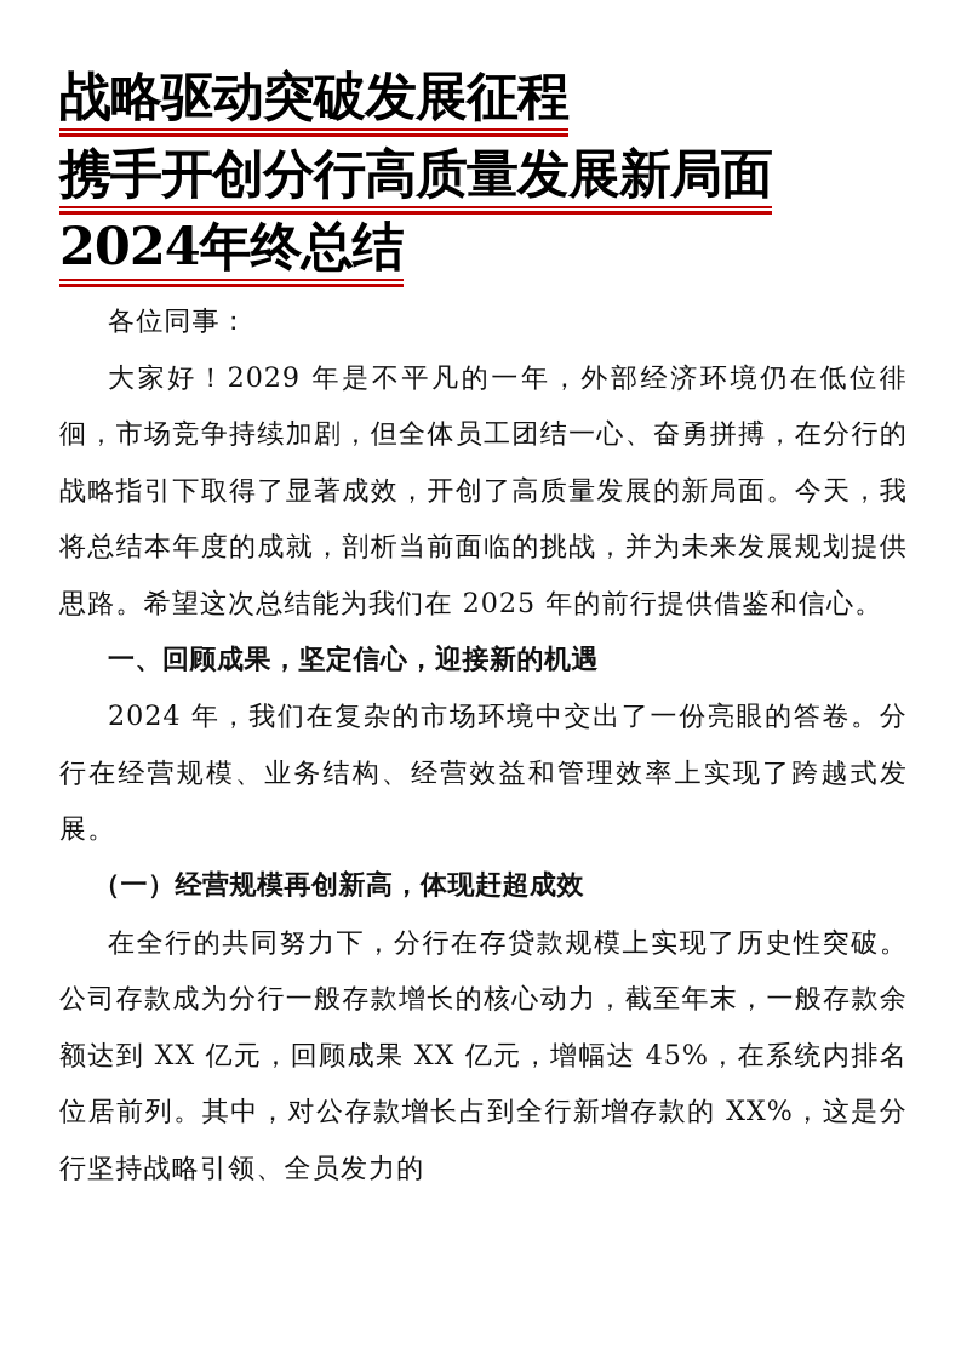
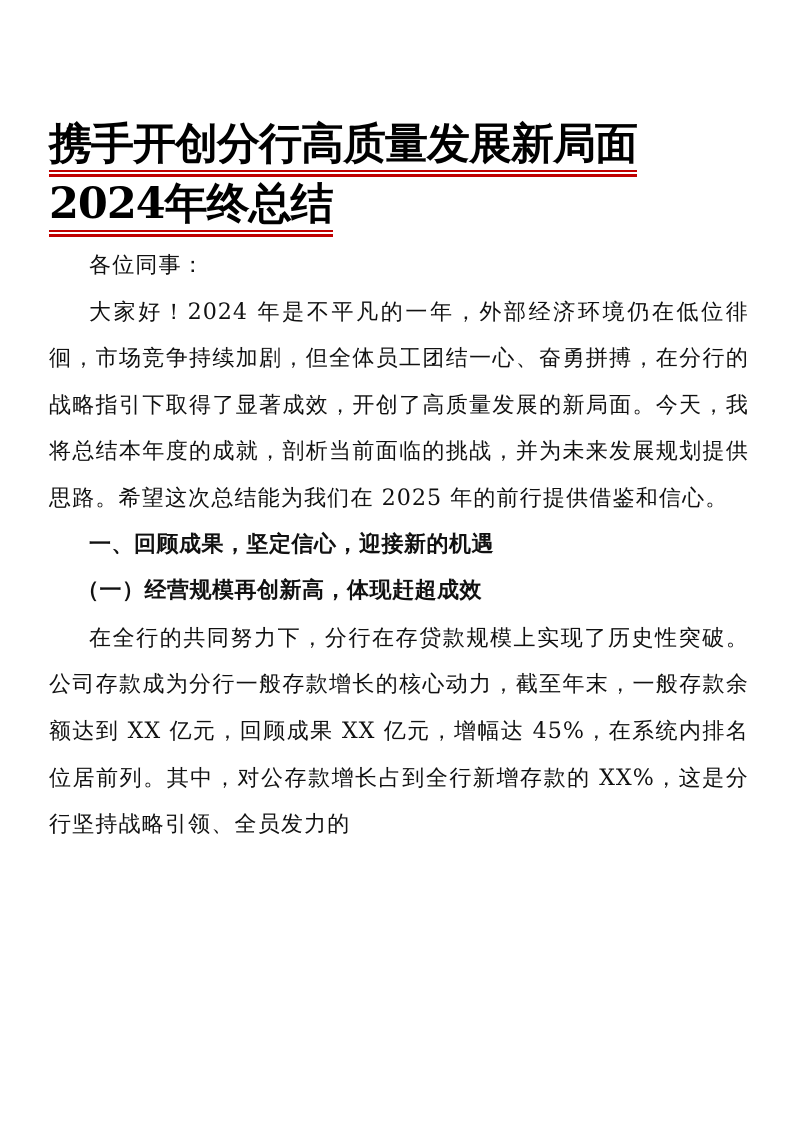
- 战略驱动突破发展征程
  携手开创分行高质量发展新局面
  2024年终总结
  各位同事：
- 大家好！2029 年是不平凡的一年，外部经济环境仍在低位徘徊，市场竞争持续加剧，但全体员工团结一心、奋勇拼搏，在分行的战略指引下取得了显著成效，开创了高质量发展的新局面。今天，我将总结本年度的成就，剖析当前面临的挑战，并为未来发展规划提供思路。希望这次总结能为我们在 2025 年的前行提供借鉴和信心。
+ 大家好！2024 年是不平凡的一年，外部经济环境仍在低位徘徊，市场竞争持续加剧，但全体员工团结一心、奋勇拼搏，在分行的战略指引下取得了显著成效，开创了高质量发展的新局面。今天，我将总结本年度的成就，剖析当前面临的挑战，并为未来发展规划提供思路。希望这次总结能为我们在 2025 年的前行提供借鉴和信心。
  一、回顾成果，坚定信心，迎接新的机遇
- 2024 年，我们在复杂的市场环境中交出了一份亮眼的答卷。分行在经营规模、业务结构、经营效益和管理效率上实现了跨越式发展。
  （一）经营规模再创新高，体现赶超成效
  在全行的共同努力下，分行在存贷款规模上实现了历史性突破。公司存款成为分行一般存款增长的核心动力，截至年末，一般存款余额达到 XX 亿元，回顾成果 XX 亿元，增幅达 45%，在系统内排名位居前列。其中，对公存款增长占到全行新增存款的 XX%，这是分行坚持战略引领、全员发力的
